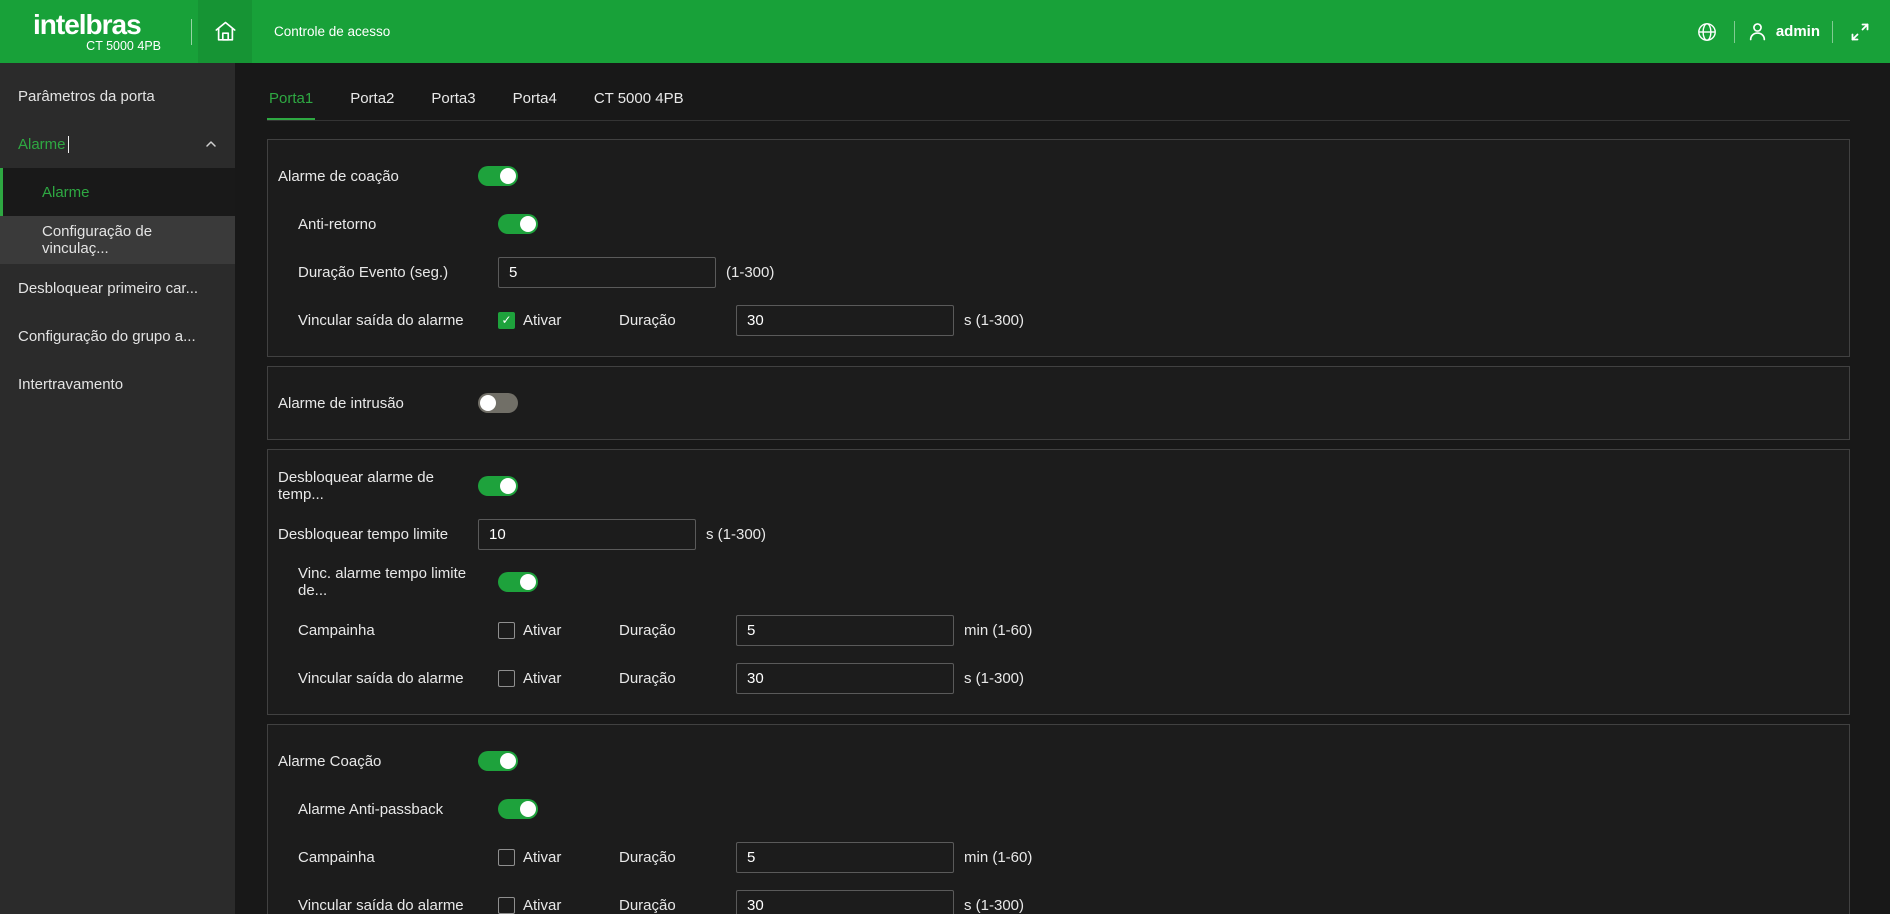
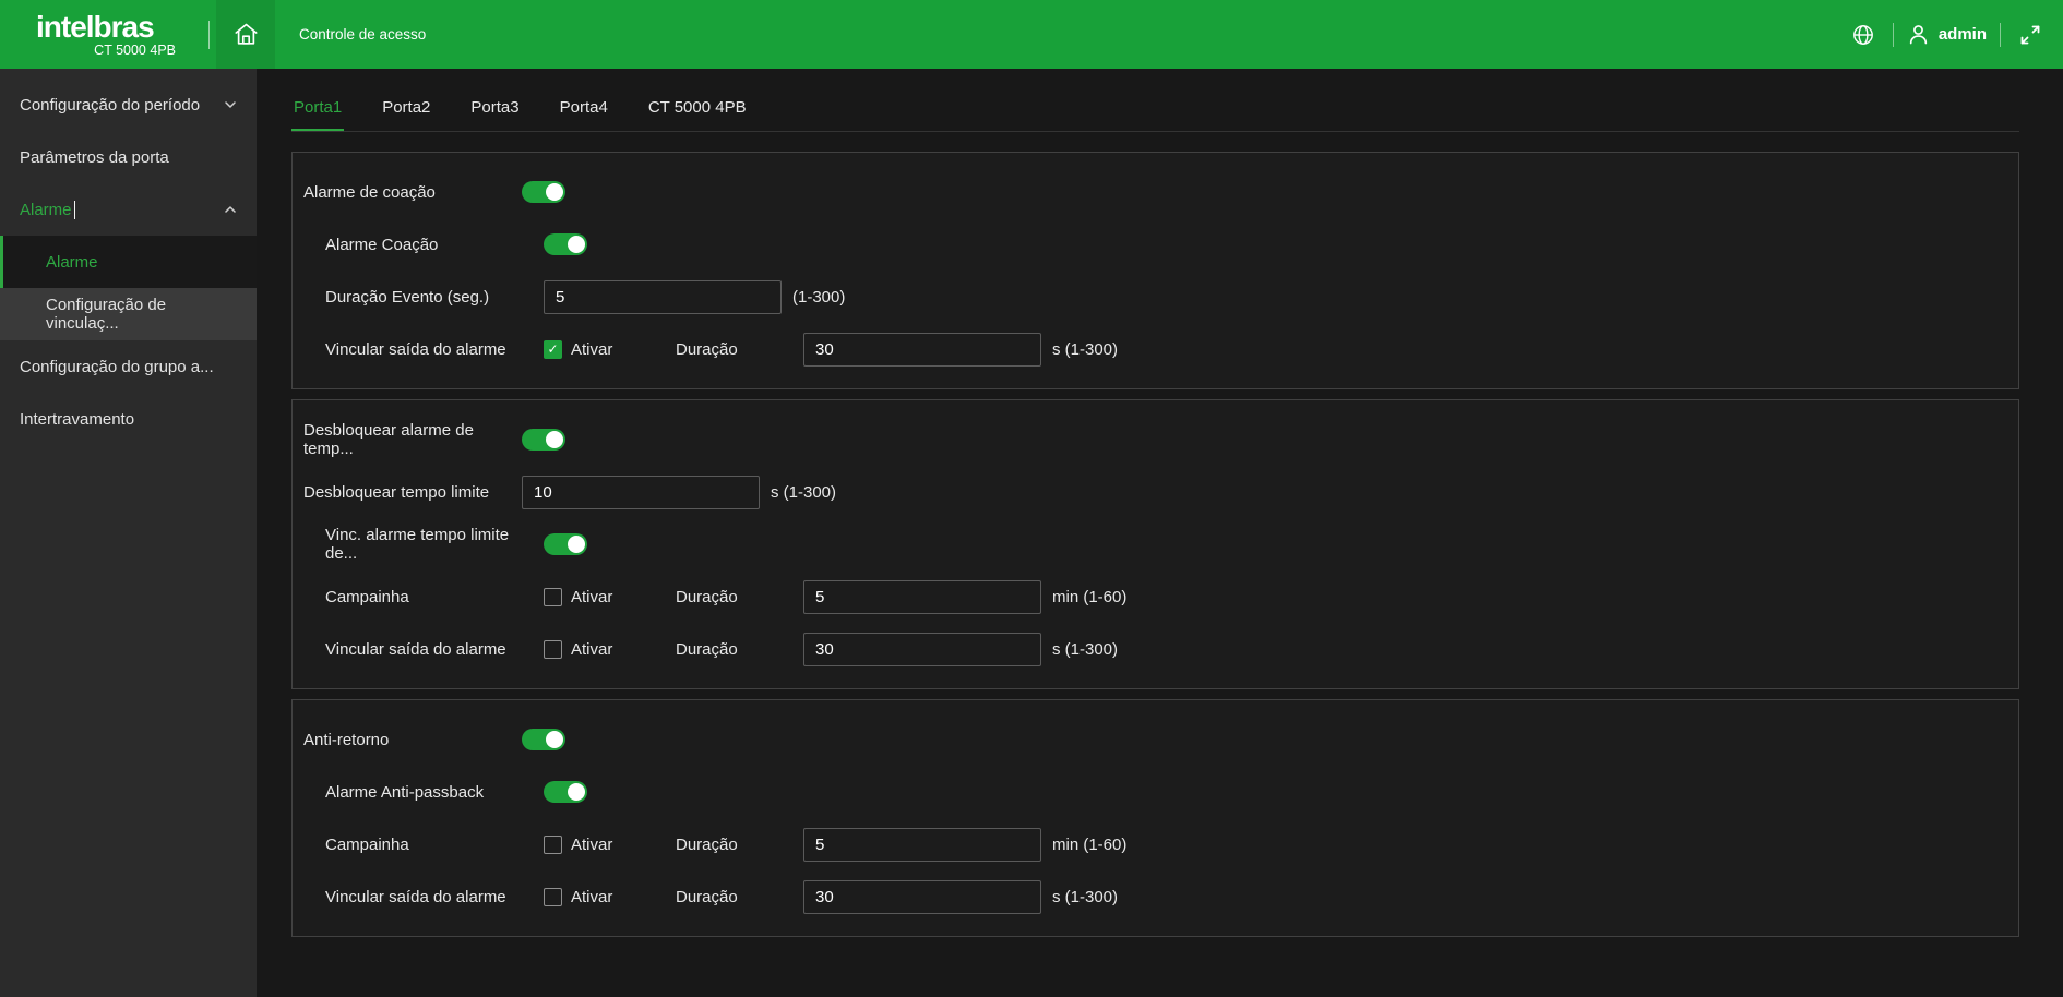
  intelbras
  CT 5000 4PB
  Controle de acesso
  admin
+ Configuração do período
  Parâmetros da porta
  Alarme
  Alarme
  Configuração de vinculaç...
- Desbloquear primeiro car...
  Configuração do grupo a...
  Intertravamento
  Porta1
  Porta2
  Porta3
  Porta4
  CT 5000 4PB
  Alarme de coação
- Anti-retorno
+ Alarme Coação
  Duração Evento (seg.)
  5
  (1-300)
  Vincular saída do alarme
  ✓
  Ativar
  Duração
  30
  s (1-300)
- Alarme de intrusão
  Desbloquear alarme de temp...
  Desbloquear tempo limite
  10
  s (1-300)
  Vinc. alarme tempo limite de...
  Campainha
  Ativar
  Duração
  5
  min (1-60)
  Vincular saída do alarme
  Ativar
  Duração
  30
  s (1-300)
- Alarme Coação
+ Anti-retorno
  Alarme Anti-passback
  Campainha
  Ativar
  Duração
  5
  min (1-60)
  Vincular saída do alarme
  Ativar
  Duração
  30
  s (1-300)
